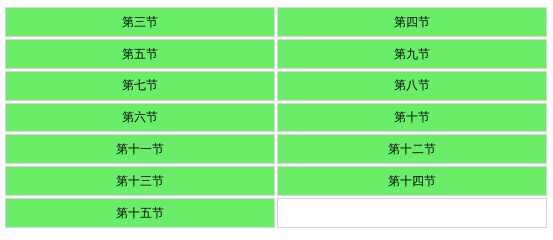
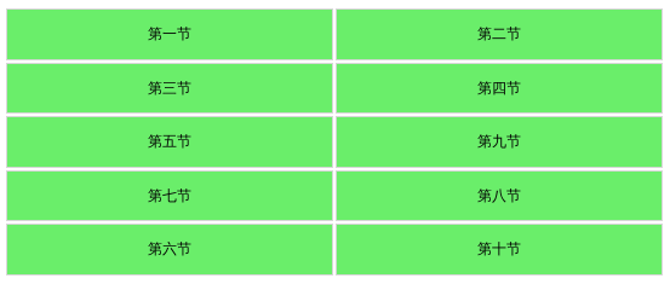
+ 第一节	第二节
  第三节	第四节
  第五节	第九节
  第七节	第八节
  第六节	第十节
- 第十一节	第十二节
- 第十三节	第十四节
- 第十五节
